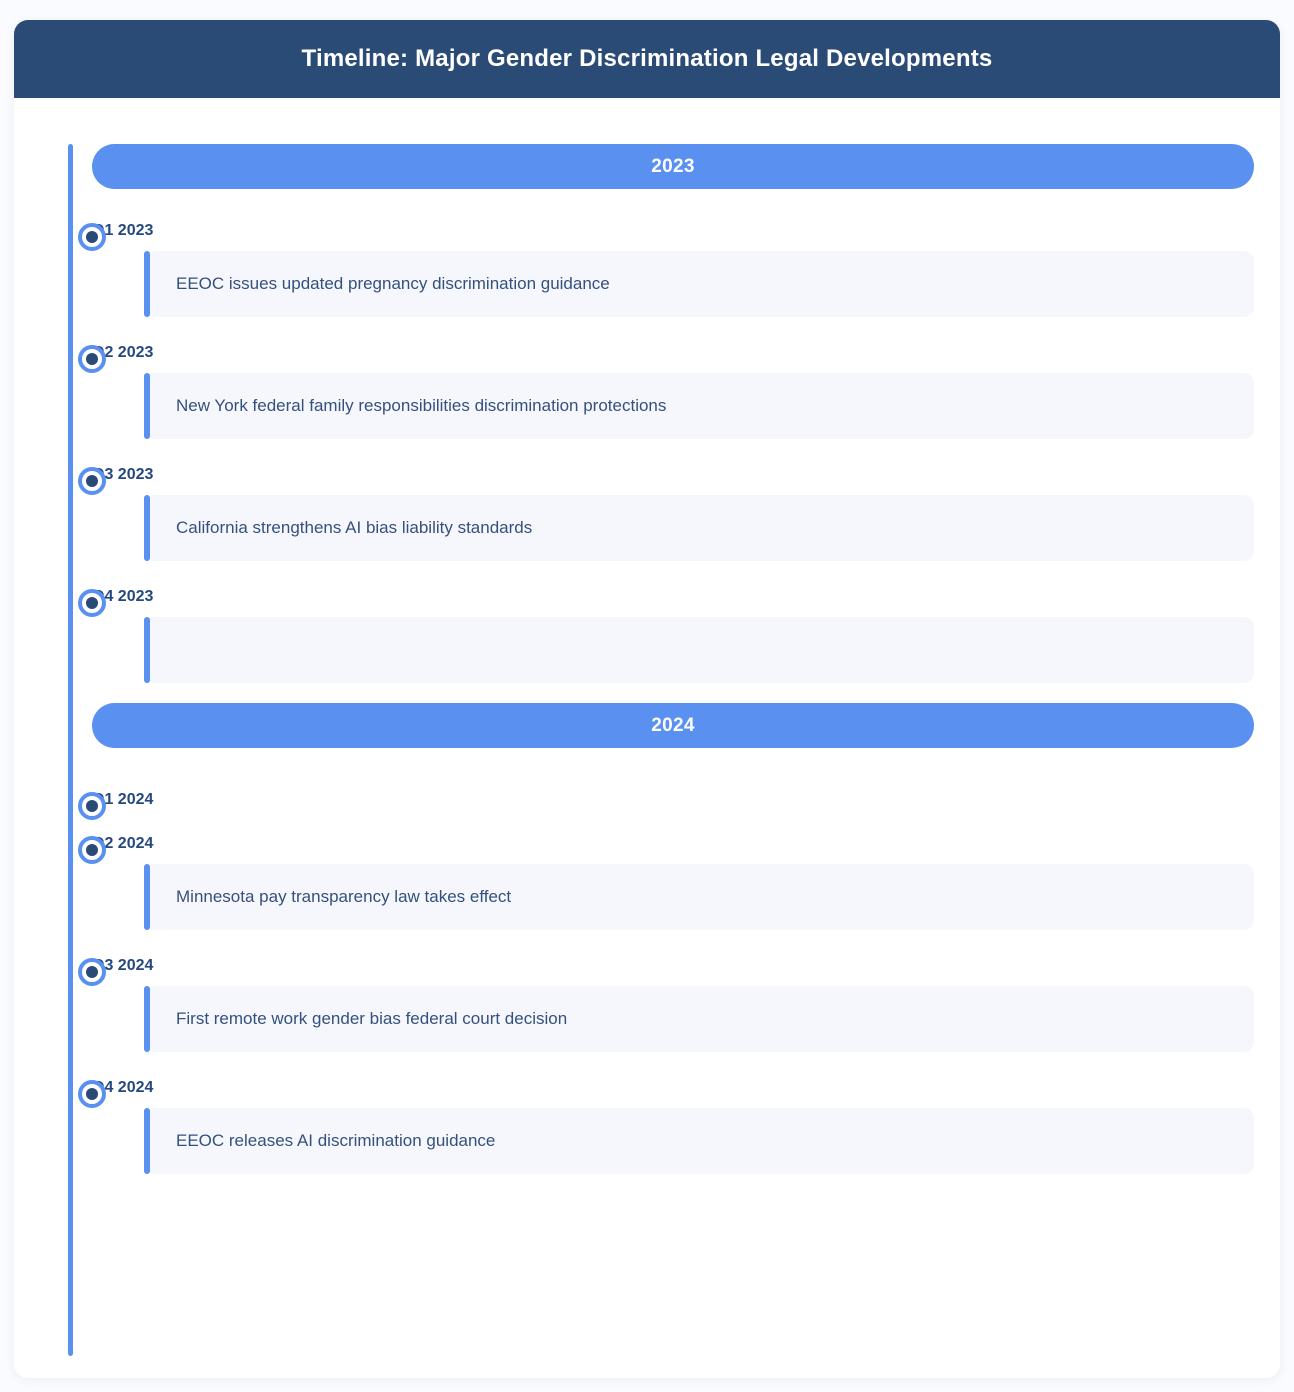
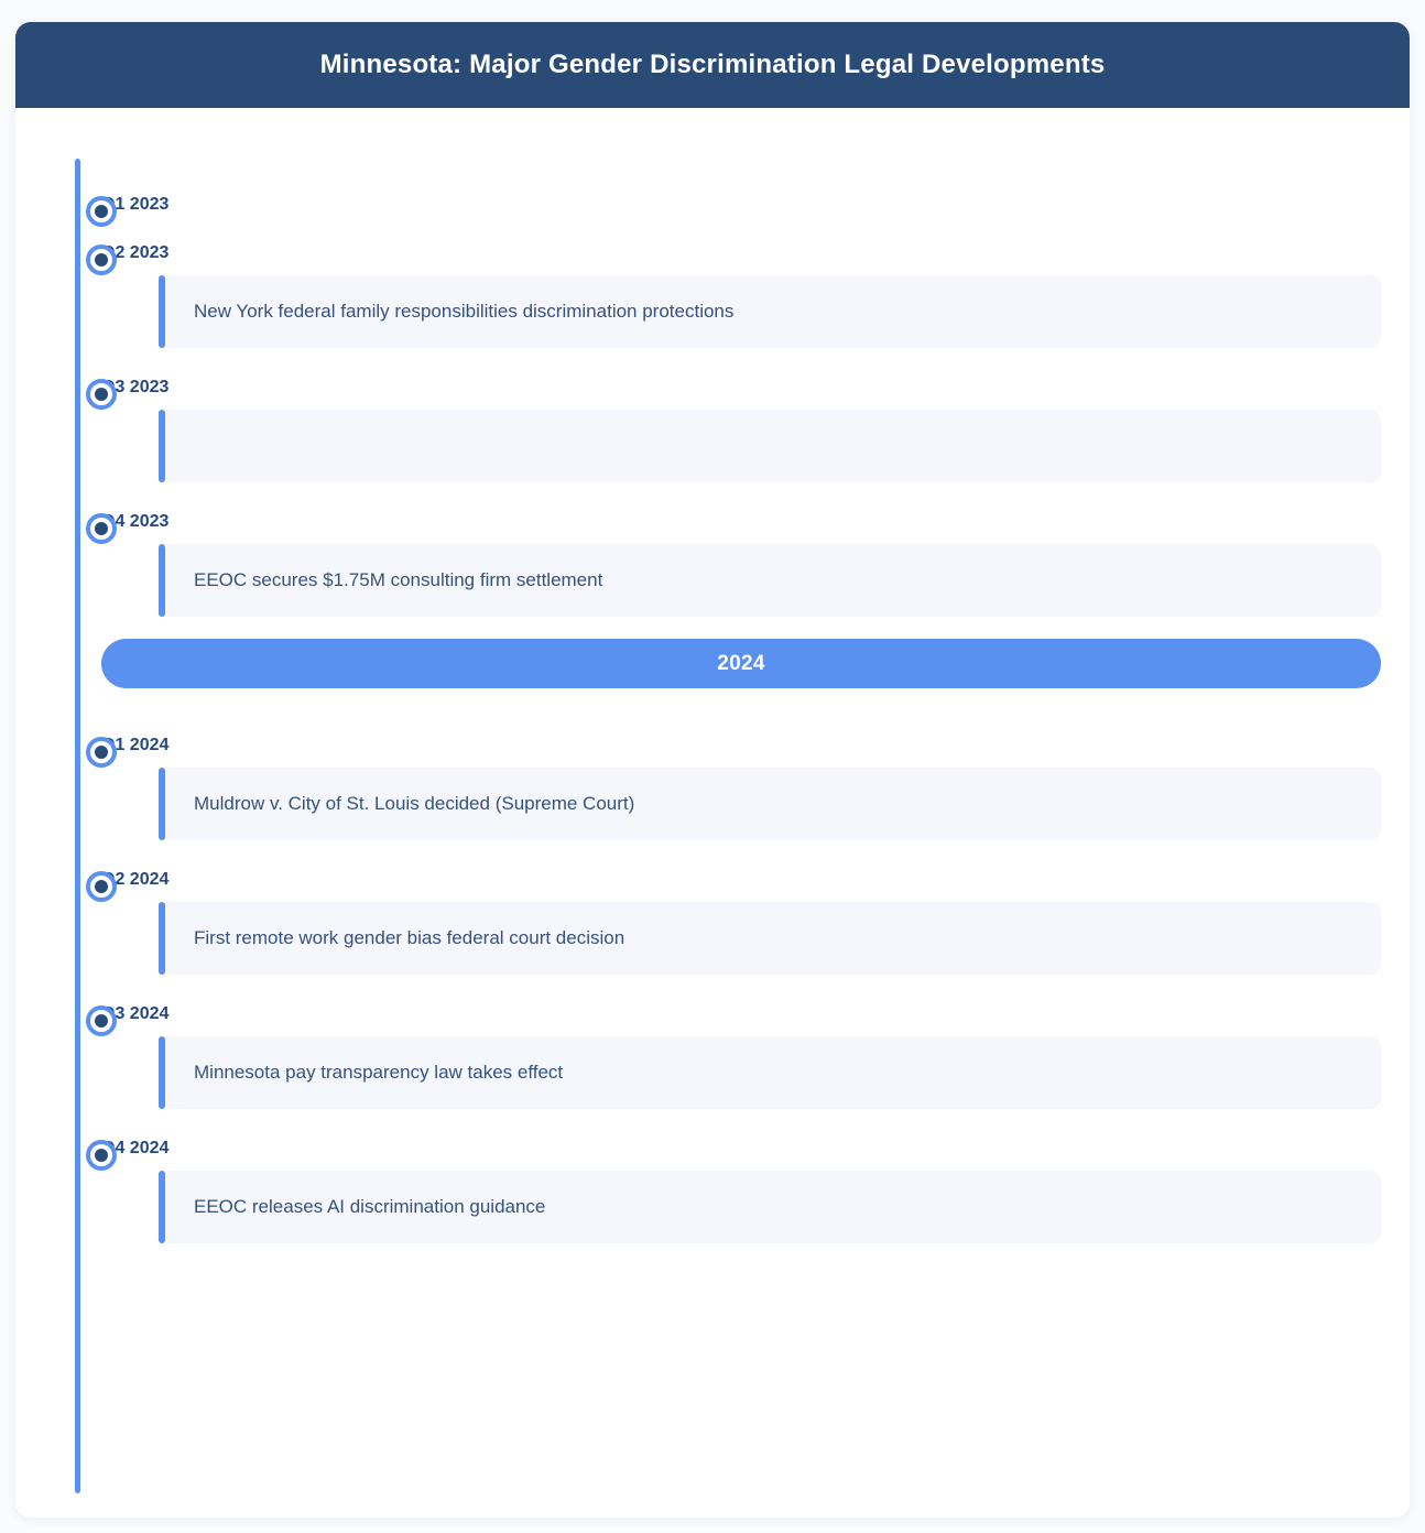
- Timeline: Major Gender Discrimination Legal Developments
+ Minnesota: Major Gender Discrimination Legal Developments
- 2023
  1 2023
- EEOC issues updated pregnancy discrimination guidance
  2 2023
  New York federal family responsibilities discrimination protections
  3 2023
- California strengthens AI bias liability standards
  4 2023
+ EEOC secures $1.75M consulting firm settlement
  2024
  1 2024
+ Muldrow v. City of St. Louis decided (Supreme Court)
  2 2024
- Minnesota pay transparency law takes effect
+ First remote work gender bias federal court decision
  3 2024
- First remote work gender bias federal court decision
+ Minnesota pay transparency law takes effect
  4 2024
  EEOC releases AI discrimination guidance
